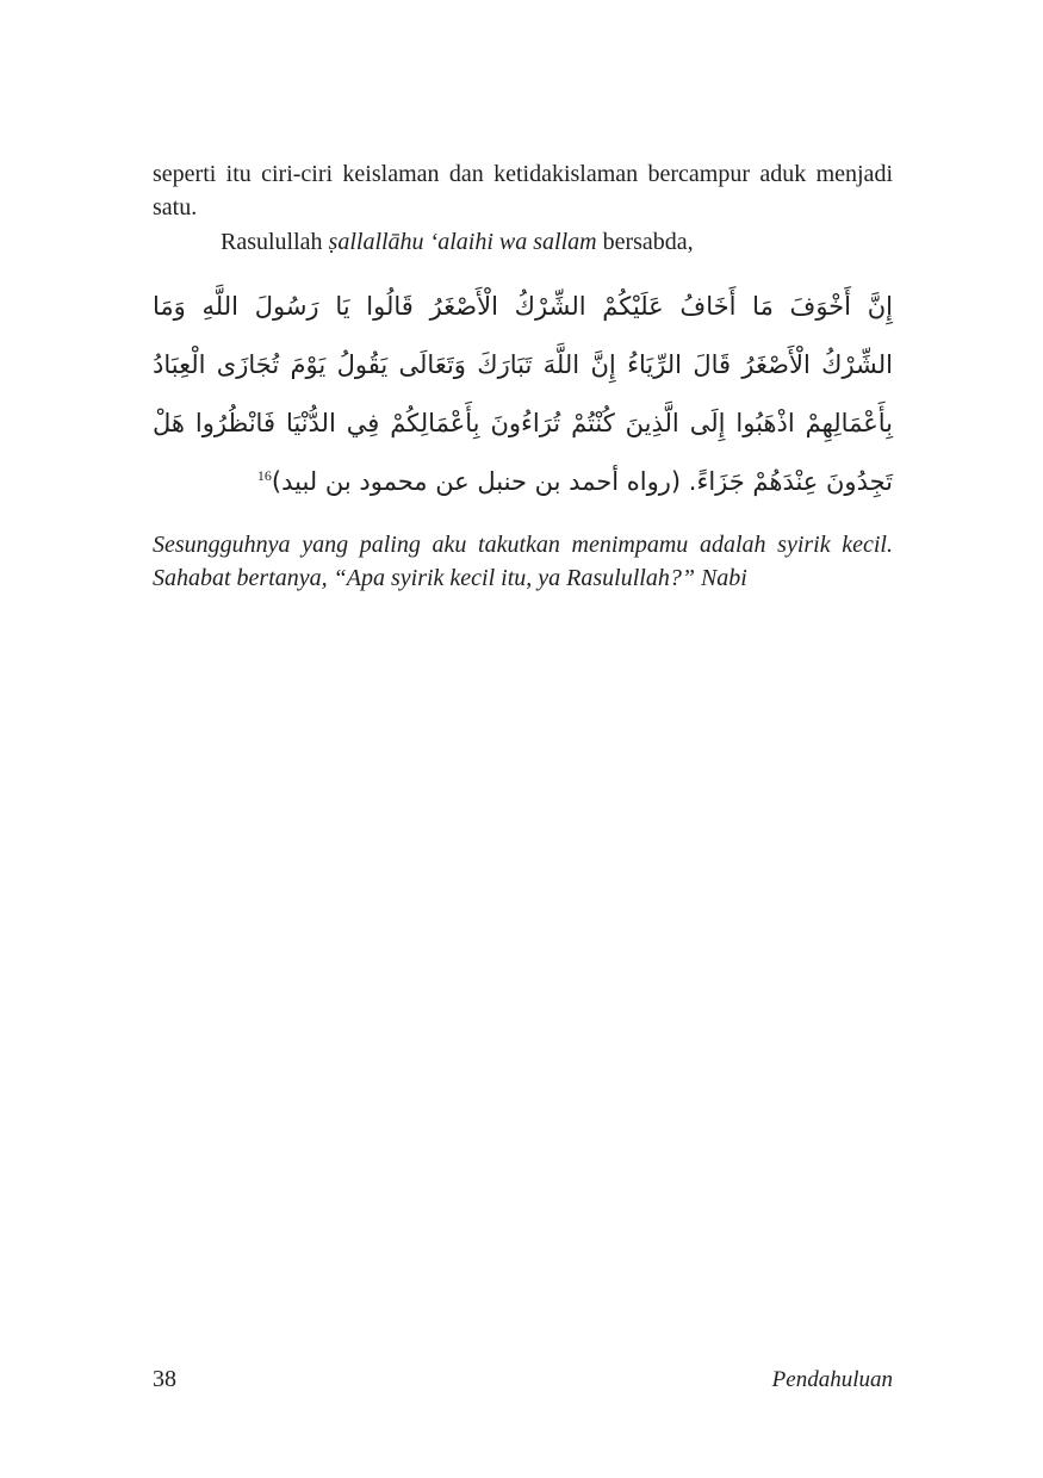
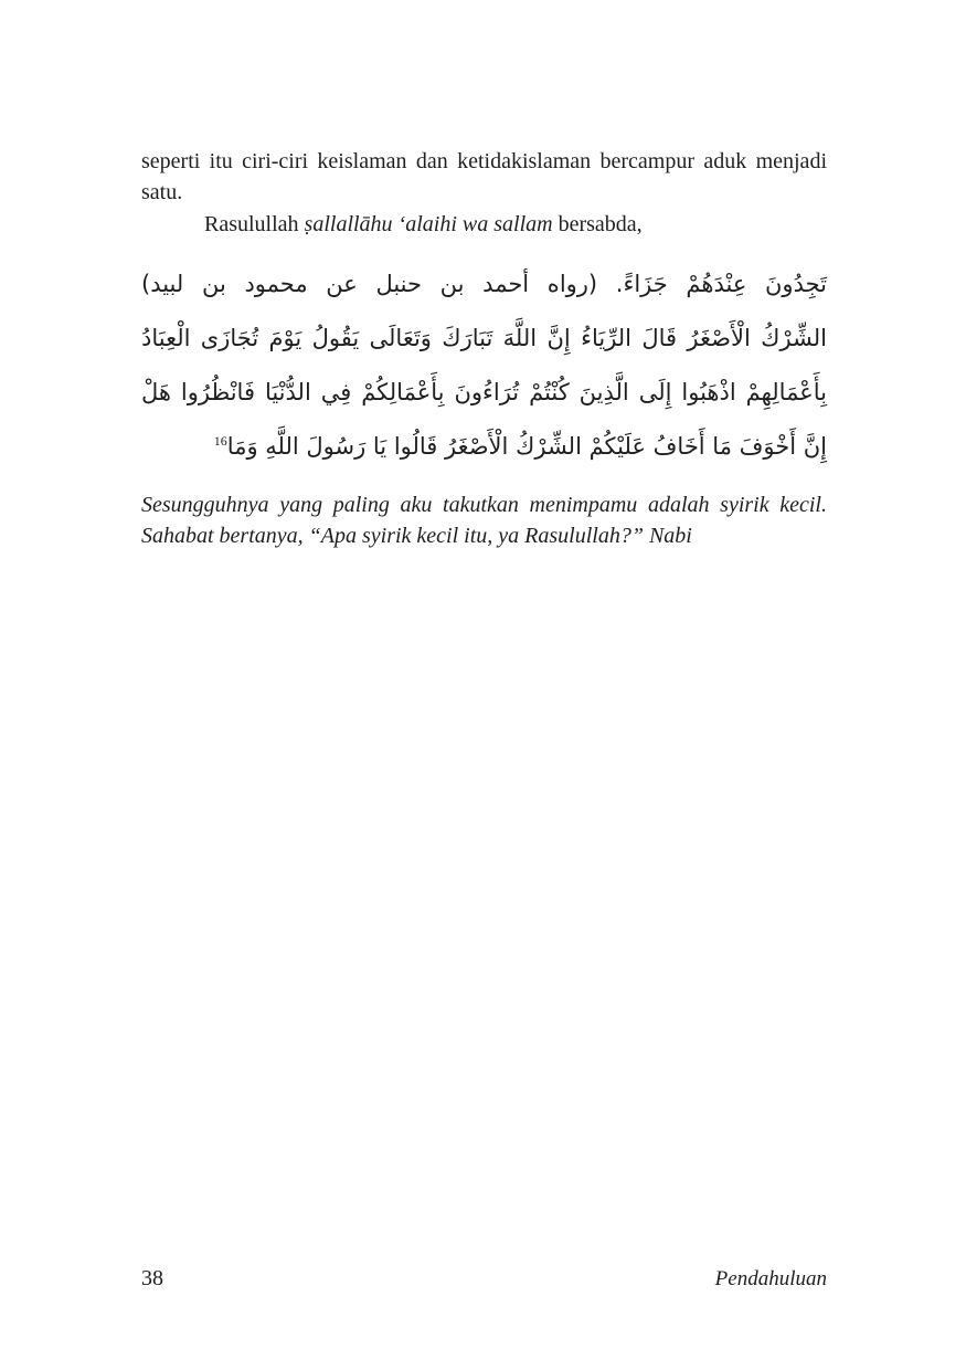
  seperti itu ciri-ciri keislaman dan ketidakislaman bercampur aduk menjadi satu.
  Rasulullah ṣallallāhu ‘alaihi wa sallam bersabda,
- إِنَّ أَخْوَفَ مَا أَخَافُ عَلَيْكُمْ الشِّرْكُ الْأَصْغَرُ قَالُوا يَا رَسُولَ اللَّهِ وَمَا
+ تَجِدُونَ عِنْدَهُمْ جَزَاءً. (رواه أحمد بن حنبل عن محمود بن لبيد)
  الشِّرْكُ الْأَصْغَرُ قَالَ الرِّيَاءُ إِنَّ اللَّهَ تَبَارَكَ وَتَعَالَى يَقُولُ يَوْمَ تُجَازَى الْعِبَادُ
  بِأَعْمَالِهِمْ اذْهَبُوا إِلَى الَّذِينَ كُنْتُمْ تُرَاءُونَ بِأَعْمَالِكُمْ فِي الدُّنْيَا فَانْظُرُوا هَلْ
- تَجِدُونَ عِنْدَهُمْ جَزَاءً. (رواه أحمد بن حنبل عن محمود بن لبيد)16
+ إِنَّ أَخْوَفَ مَا أَخَافُ عَلَيْكُمْ الشِّرْكُ الْأَصْغَرُ قَالُوا يَا رَسُولَ اللَّهِ وَمَا16
  Sesungguhnya yang paling aku takutkan menimpamu adalah syirik kecil. Sahabat bertanya, “Apa syirik kecil itu, ya Rasulullah?” Nabi
  38
  Pendahuluan
